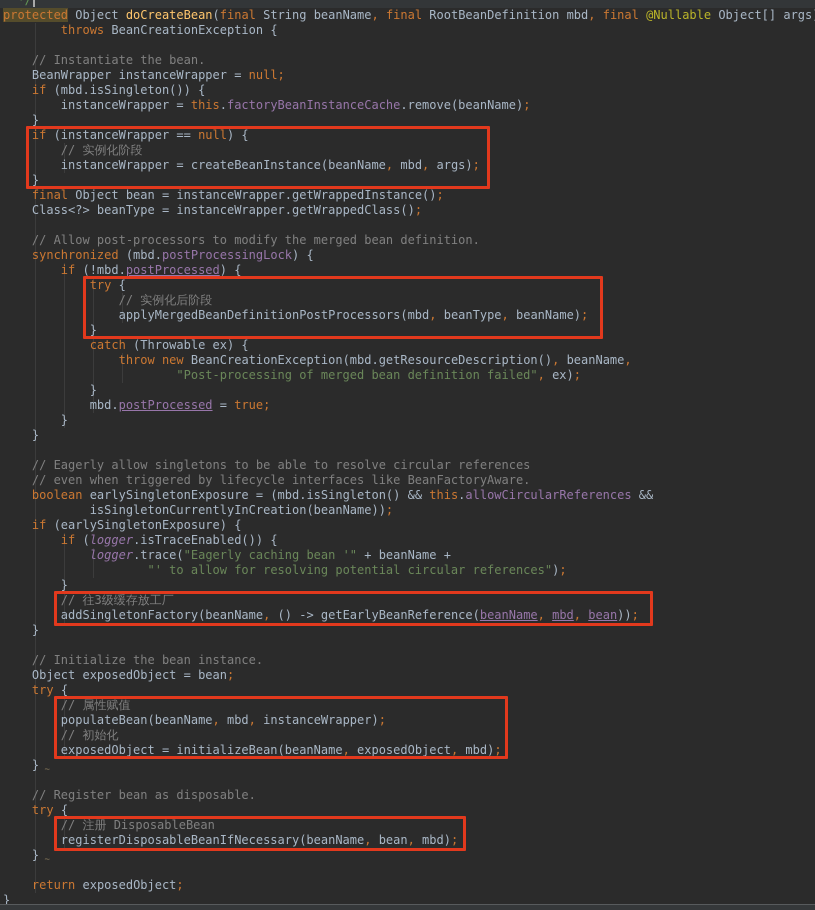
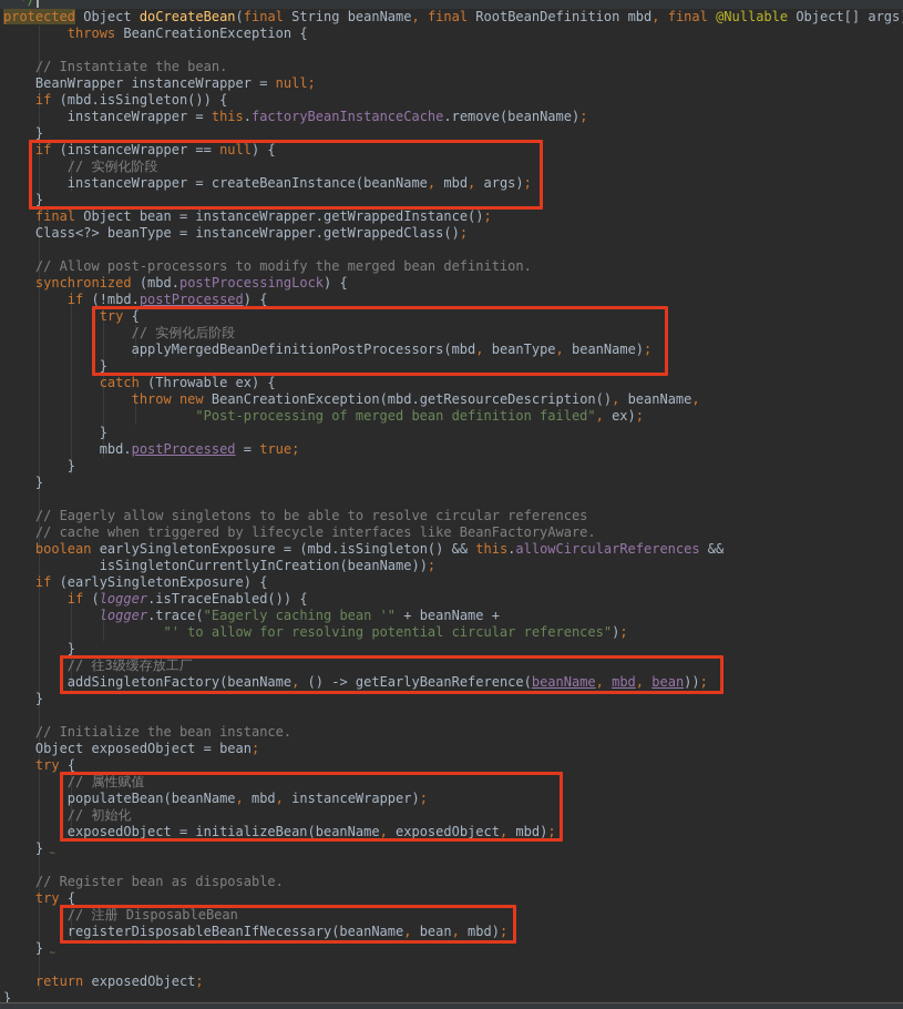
  */
  protected Object doCreateBean(final String beanName, final RootBeanDefinition mbd, final @Nullable Object[] args
  throws BeanCreationException {
  // Instantiate the bean.
  BeanWrapper instanceWrapper = null;
  if (mbd.isSingleton()) {
  instanceWrapper = this.factoryBeanInstanceCache.remove(beanName);
  }
  if (instanceWrapper == null) {
  // 实例化阶段
  instanceWrapper = createBeanInstance(beanName, mbd, args);
  }
  final Object bean = instanceWrapper.getWrappedInstance();
  Class<?> beanType = instanceWrapper.getWrappedClass();
  // Allow post-processors to modify the merged bean definition.
  synchronized (mbd.postProcessingLock) {
  if (!mbd.postProcessed) {
  try {
  // 实例化后阶段
  applyMergedBeanDefinitionPostProcessors(mbd, beanType, beanName);
  }
  catch (Throwable ex) {
  throw new BeanCreationException(mbd.getResourceDescription(), beanName,
  "Post-processing of merged bean definition failed", ex);
  }
  mbd.postProcessed = true;
  }
  }
  // Eagerly allow singletons to be able to resolve circular references
- // even when triggered by lifecycle interfaces like BeanFactoryAware.
+ // cache when triggered by lifecycle interfaces like BeanFactoryAware.
  boolean earlySingletonExposure = (mbd.isSingleton() && this.allowCircularReferences &&
  isSingletonCurrentlyInCreation(beanName));
  if (earlySingletonExposure) {
  if (logger.isTraceEnabled()) {
  logger.trace("Eagerly caching bean '" + beanName +
  "' to allow for resolving potential circular references");
  }
  // 往3级缓存放工厂
  addSingletonFactory(beanName, () -> getEarlyBeanReference(beanName, mbd, bean));
  }
  // Initialize the bean instance.
  Object exposedObject = bean;
  try {
  // 属性赋值
  populateBean(beanName, mbd, instanceWrapper);
  // 初始化
  exposedObject = initializeBean(beanName, exposedObject, mbd);
  } ~
  // Register bean as disposable.
  try {
  // 注册 DisposableBean
  registerDisposableBeanIfNecessary(beanName, bean, mbd);
  } ~
  return exposedObject;
  }
